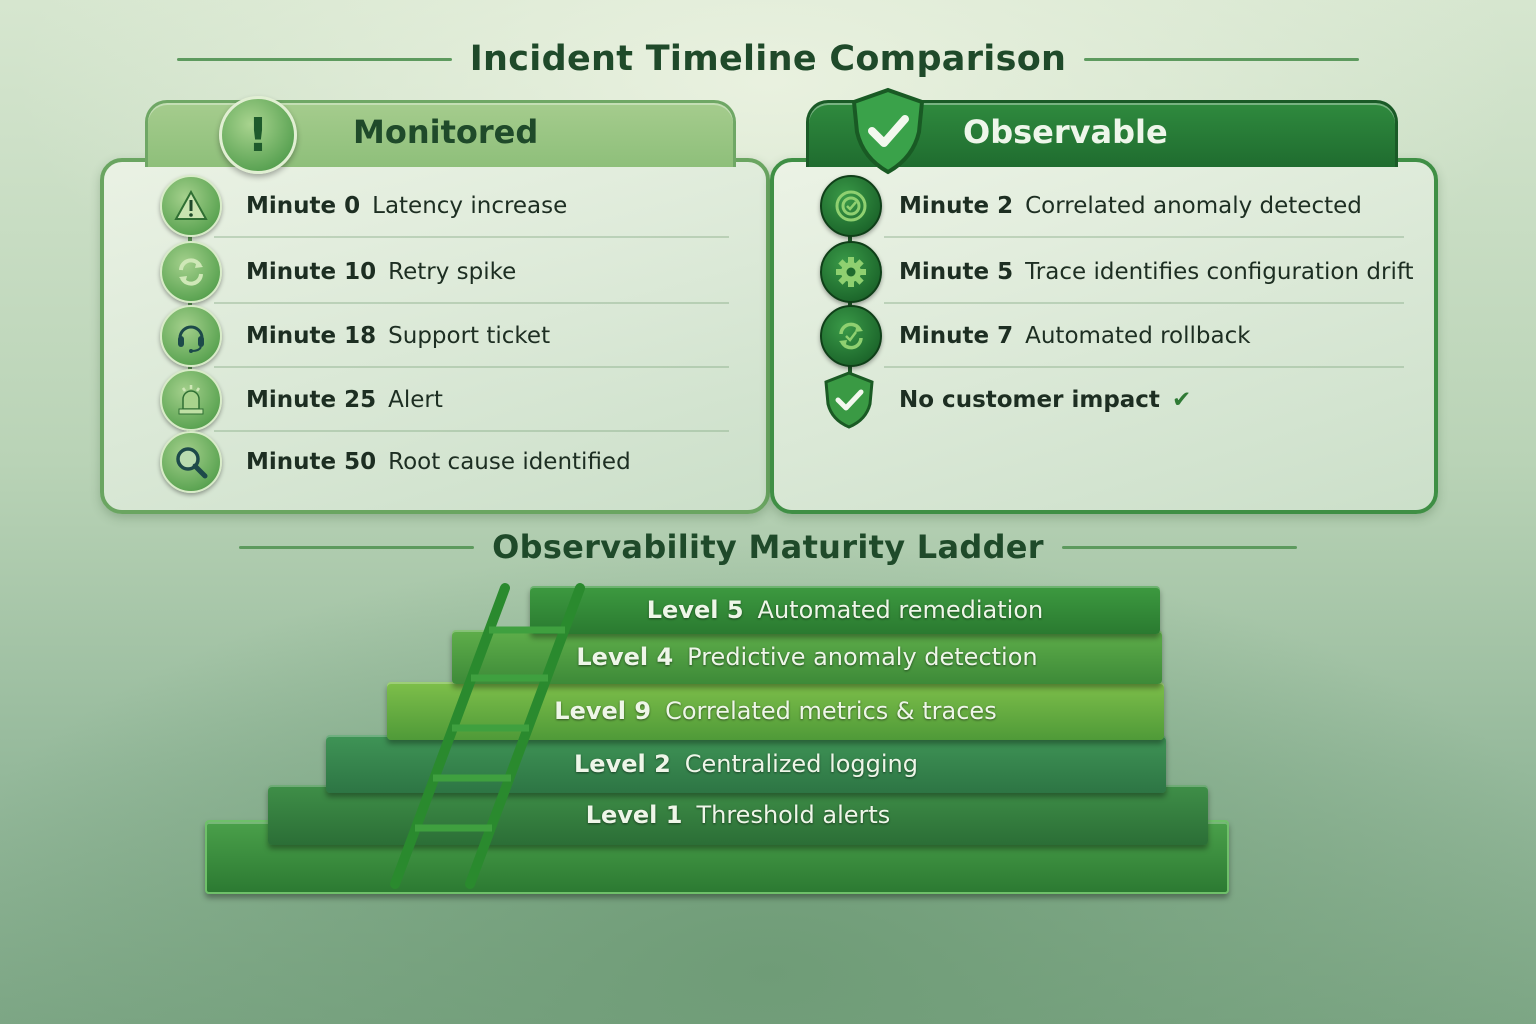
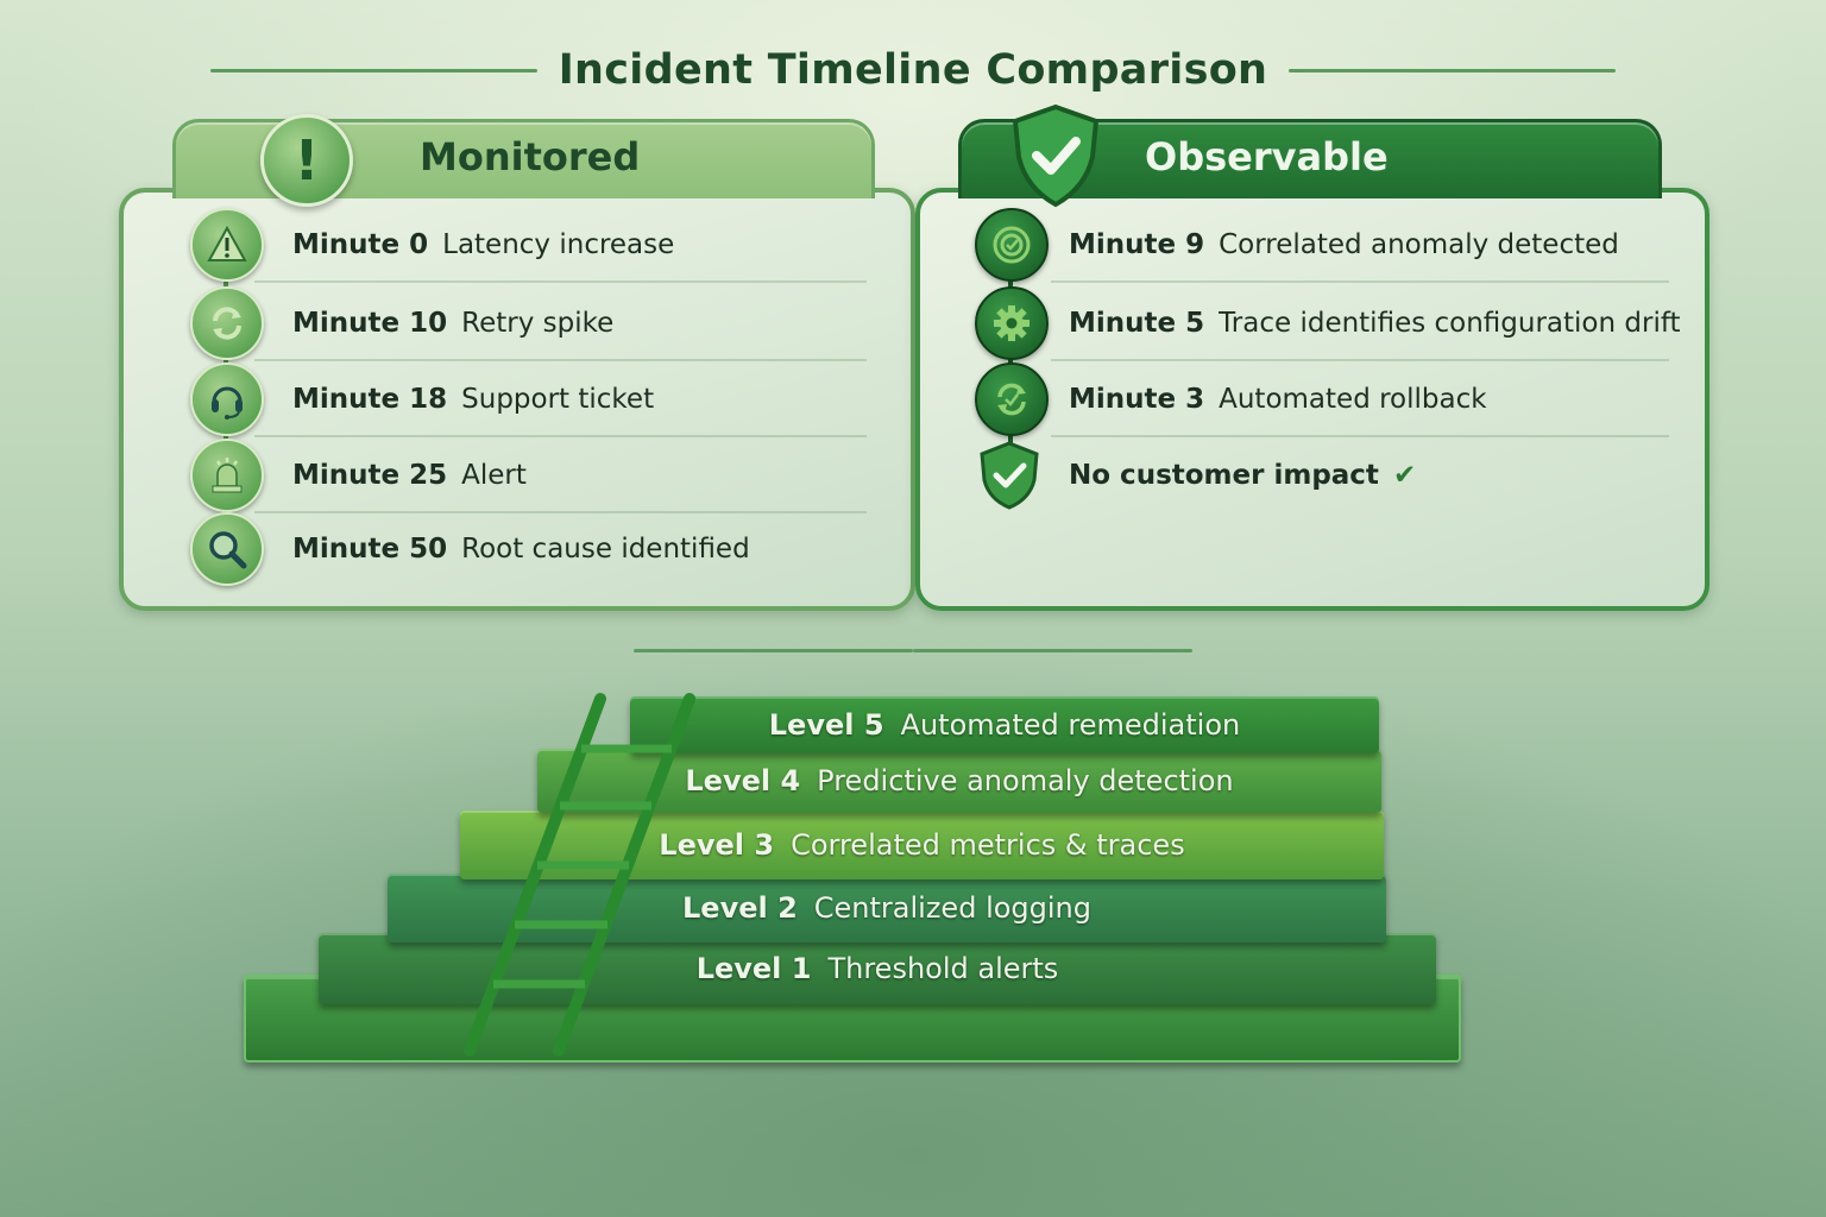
  Incident Timeline Comparison
  Minute 0 Latency increase
  Minute 10 Retry spike
  Minute 18 Support ticket
  Minute 25 Alert
  Minute 50 Root cause identified
  Monitored
  !
- Minute 2 Correlated anomaly detected
+ Minute 9 Correlated anomaly detected
  Minute 5 Trace identifies configuration drift
- Minute 7 Automated rollback
+ Minute 3 Automated rollback
  No customer impact ✔
  Observable
- Observability Maturity Ladder
  Level 1
  Threshold alerts
  Level 2
  Centralized logging
- Level 9
+ Level 3
  Correlated metrics & traces
  Level 4
  Predictive anomaly detection
  Level 5
  Automated remediation
